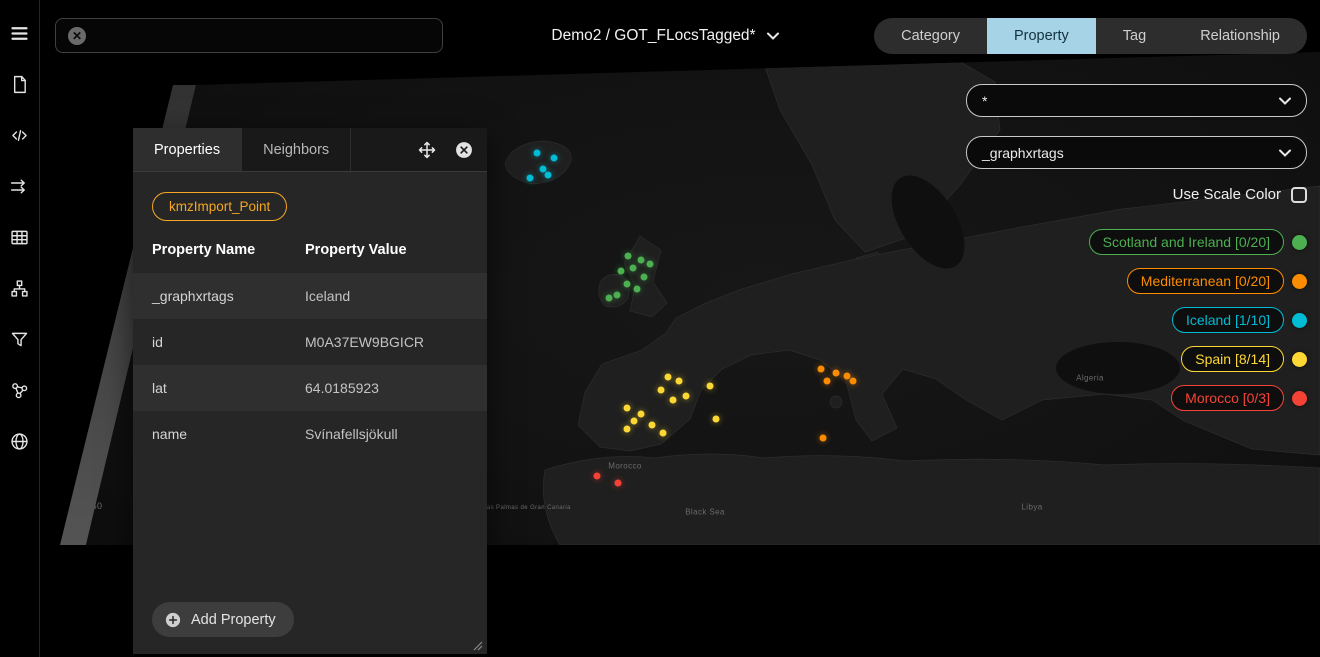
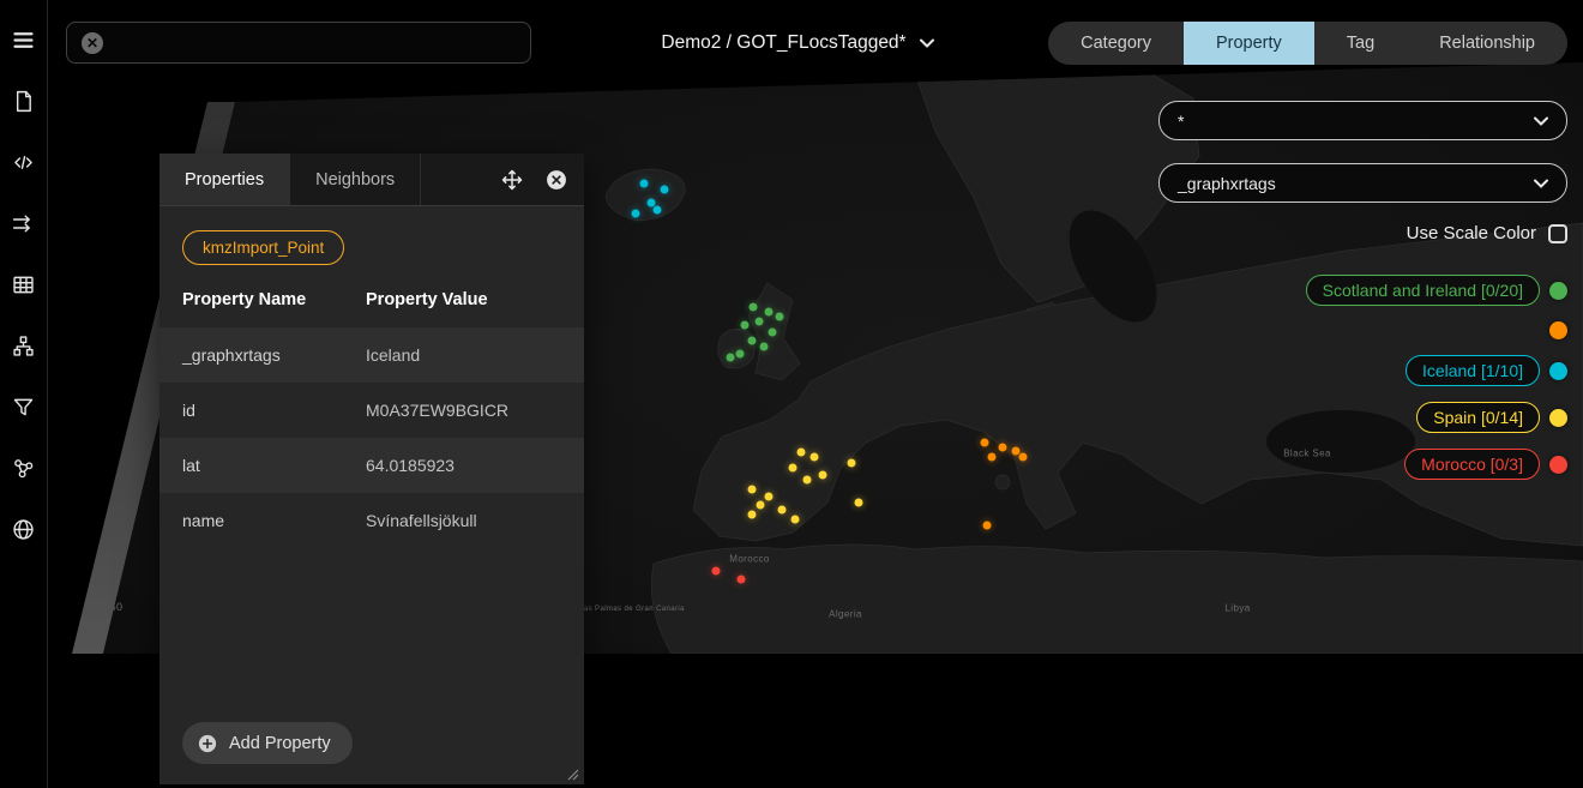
- Algeria
+ Black Sea
  Morocco
- Black Sea
+ Algeria
  Libya
  ✕
  Demo2 / GOT_FLocsTagged*
  Category
  Property
  Tag
  Relationship
  *
  _graphxrtags
  Use Scale Color
  Scotland and Ireland [0/20]
- Mediterranean [0/20]
  Iceland [1/10]
- Spain [8/14]
+ Spain [0/14]
  Morocco [0/3]
  Properties
  Neighbors
  kmzImport_Point
  Property Name
  Property Value
  _graphxrtags
  Iceland
  id
  M0A37EW9BGICR
  lat
  64.0185923
  name
  Svínafellsjökull
  Add Property
